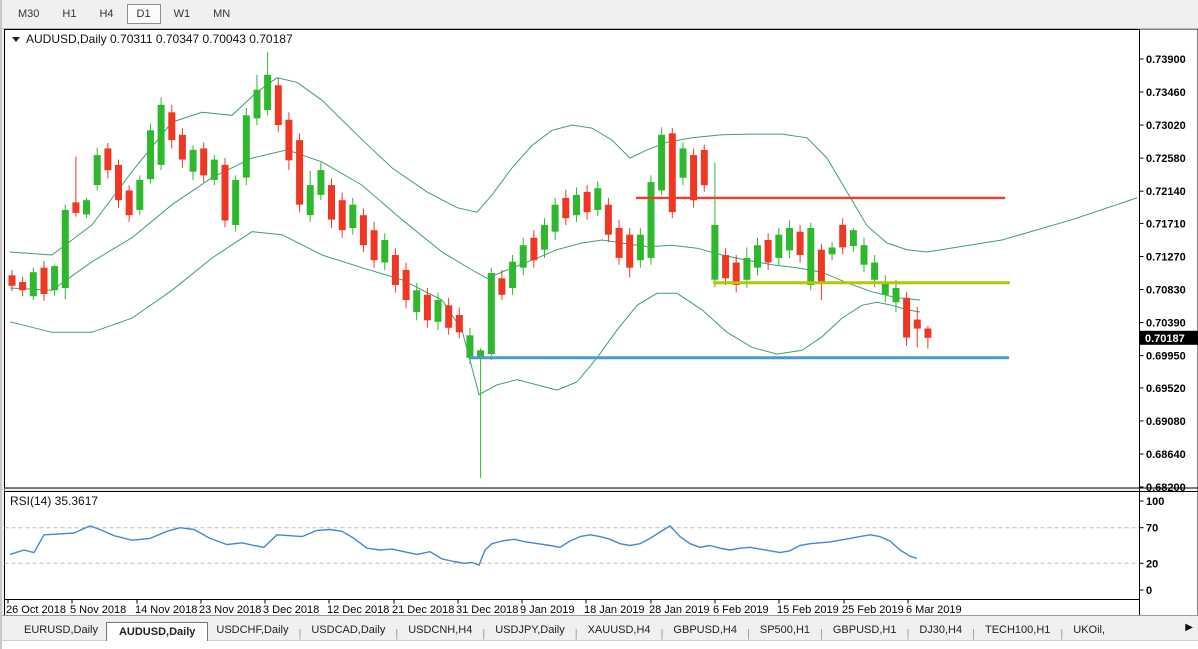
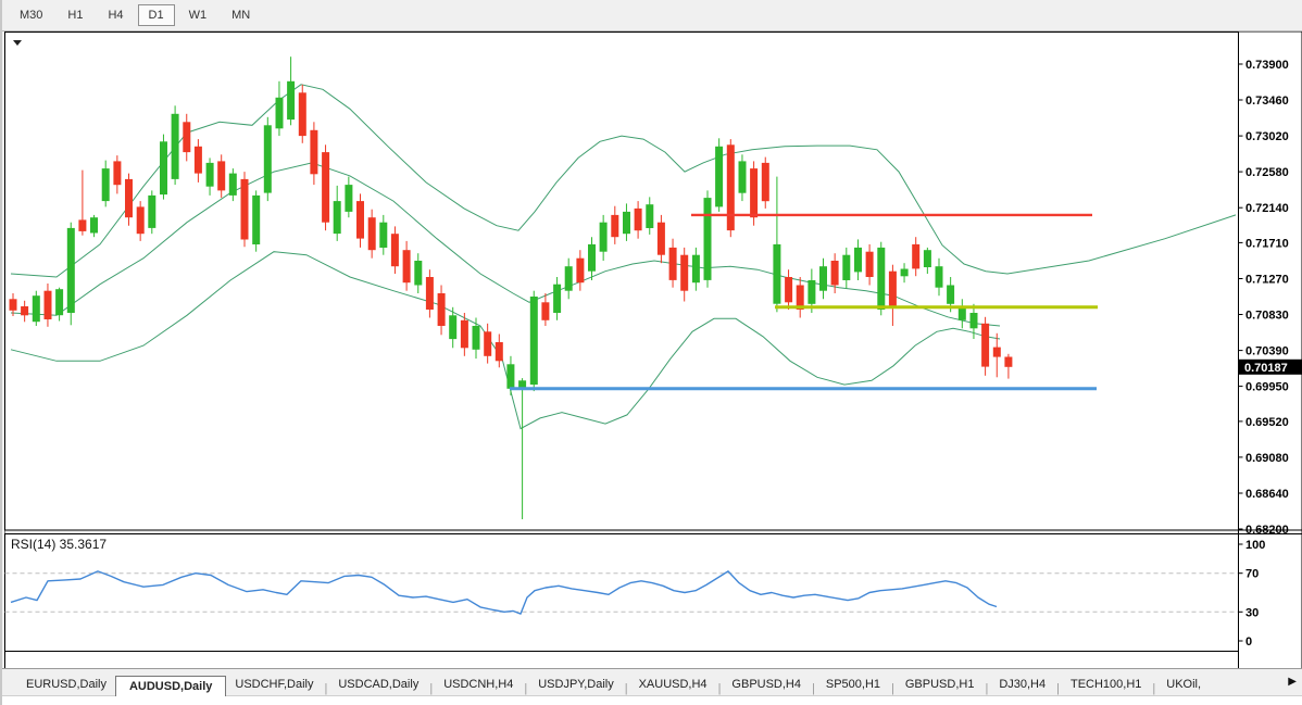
  M30
  H1
  H4
  D1
  W1
  MN
  0.73900
  0.73460
  0.73020
  0.72580
  0.72140
  0.71710
  0.71270
  0.70830
  0.70390
  0.69950
  0.69520
  0.69080
  0.68640
  0.68200
  0.70187
  100
  70
- 20
+ 30
  0
- 26 Oct 2018
- 5 Nov 2018
- 14 Nov 2018
- 23 Nov 2018
- 3 Dec 2018
- 12 Dec 2018
- 21 Dec 2018
- 31 Dec 2018
- 9 Jan 2019
- 18 Jan 2019
- 28 Jan 2019
- 6 Feb 2019
- 15 Feb 2019
- 25 Feb 2019
- 6 Mar 2019
- AUDUSD,Daily 0.70311 0.70347 0.70043 0.70187
  RSI(14) 35.3617
  EURUSD,Daily
  AUDUSD,Daily
  USDCHF,Daily
  |
  USDCAD,Daily
  |
  USDCNH,H4
  |
  USDJPY,Daily
  |
  XAUUSD,H4
  |
  GBPUSD,H4
  |
  SP500,H1
  |
  GBPUSD,H1
  |
  DJ30,H4
  |
  TECH100,H1
  |
  UKOil,
  ▶
